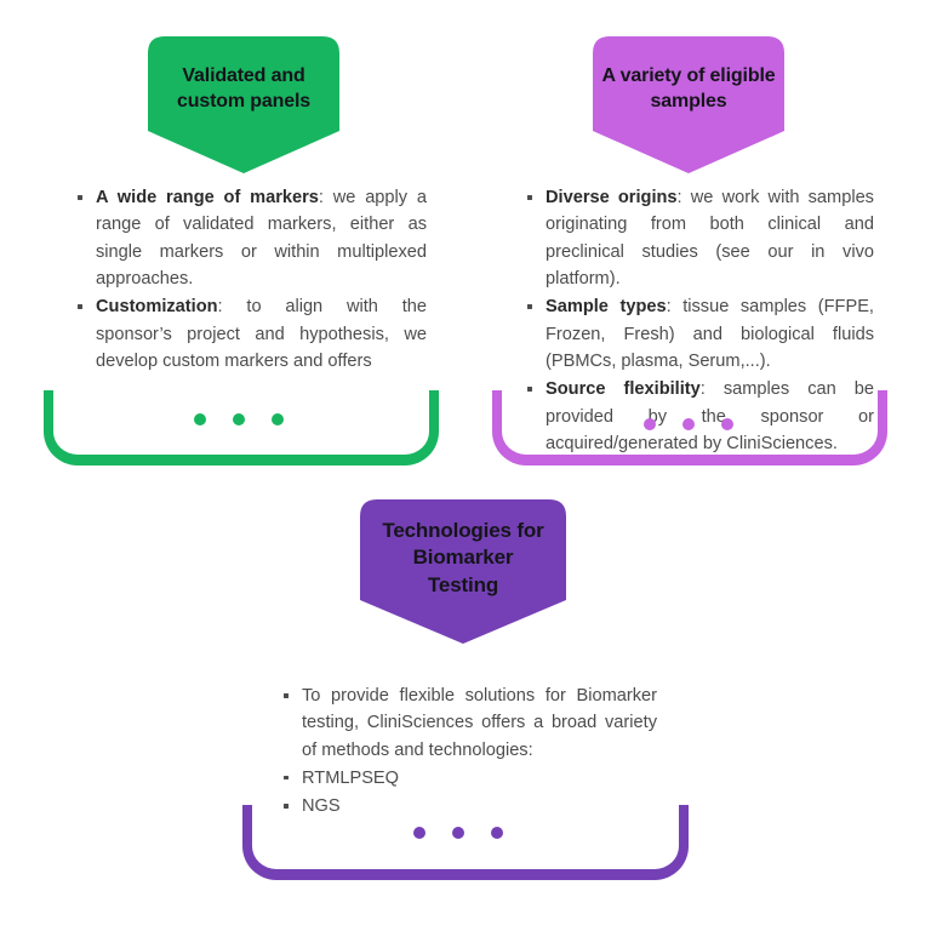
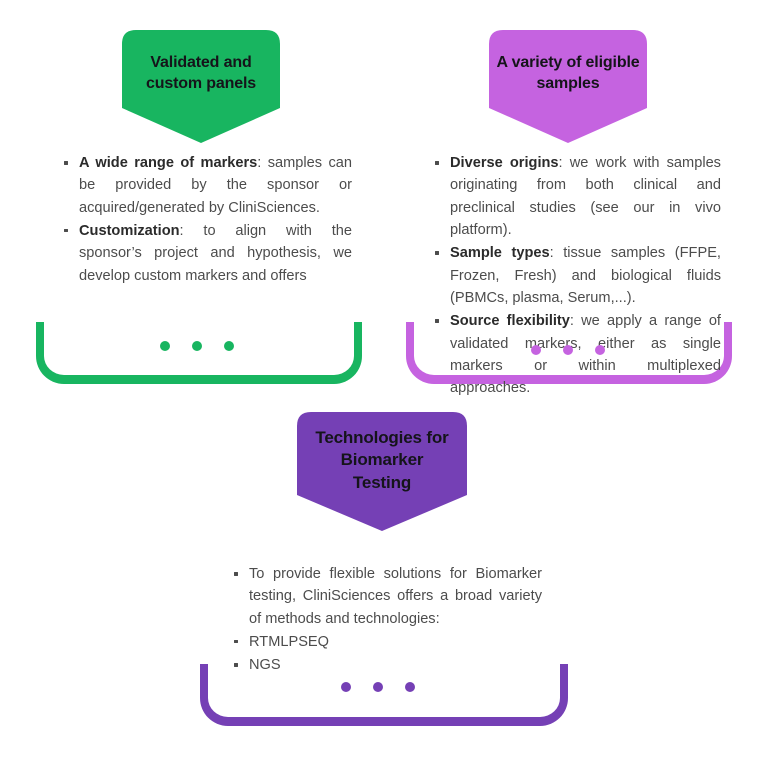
  Validated and
  custom panels
- A wide range of markers: we apply a range of validated markers, either as single markers or within multiplexed approaches.
+ A wide range of markers: samples can be provided by the sponsor or acquired/generated by CliniSciences.
  Customization: to align with the sponsor’s project and hypothesis, we develop custom markers and offers
  A variety of eligible
  samples
  Diverse origins: we work with samples originating from both clinical and preclinical studies (see our in vivo platform).
  Sample types: tissue samples (FFPE, Frozen, Fresh) and biological fluids (PBMCs, plasma, Serum,...).
- Source flexibility: samples can be provided by the sponsor or acquired/generated by CliniSciences.
+ Source flexibility: we apply a range of validated markers, either as single markers or within multiplexed approaches.
  Technologies for
  Biomarker
  Testing
  To provide flexible solutions for Biomarker testing, CliniSciences offers a broad variety of methods and technologies:
  RTMLPSEQ
  NGS
